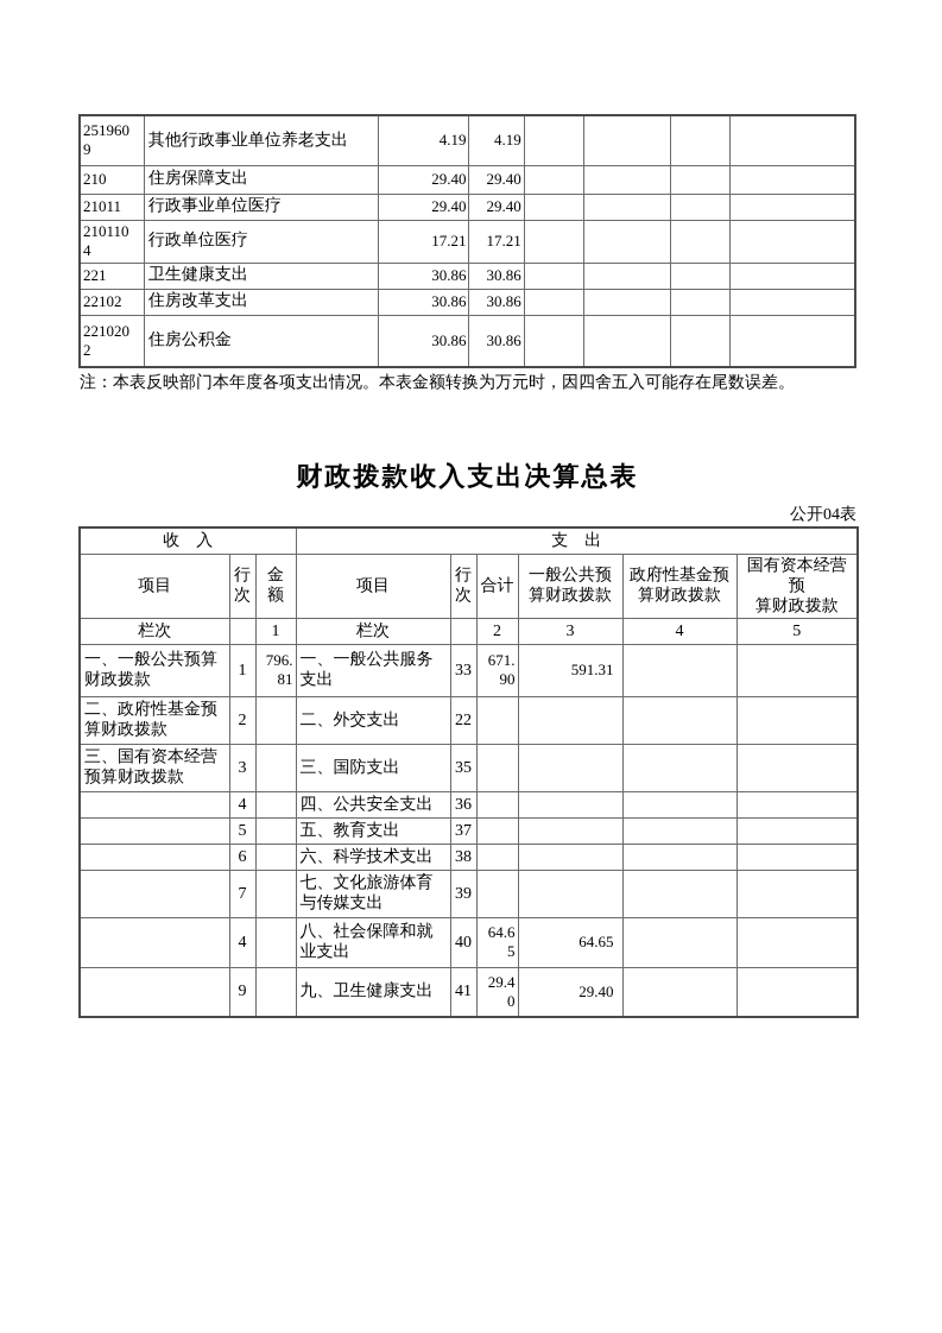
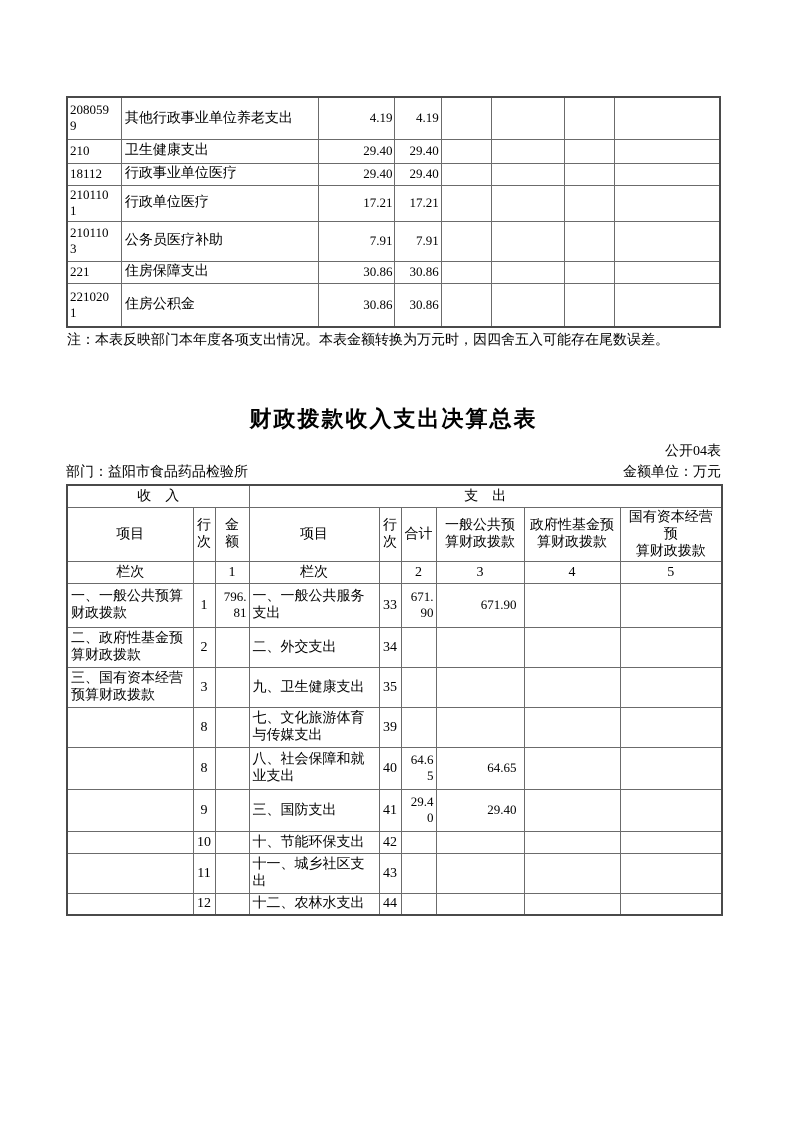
- 251960 9	其他行政事业单位养老支出	4.19	4.19
+ 208059 9	其他行政事业单位养老支出	4.19	4.19
- 210	住房保障支出	29.40	29.40
+ 210	卫生健康支出	29.40	29.40
- 21011	行政事业单位医疗	29.40	29.40
+ 18112	行政事业单位医疗	29.40	29.40
- 210110 4	行政单位医疗	17.21	17.21
+ 210110 1	行政单位医疗	17.21	17.21
+ 210110 3	公务员医疗补助	7.91	7.91
- 221	卫生健康支出	30.86	30.86
+ 221	住房保障支出	30.86	30.86
- 22102	住房改革支出	30.86	30.86
- 221020 2	住房公积金	30.86	30.86
+ 221020 1	住房公积金	30.86	30.86
  注：本表反映部门本年度各项支出情况。本表金额转换为万元时，因四舍五入可能存在尾数误差。
  财政拨款收入支出决算总表
  公开04表
+ 部门：益阳市食品药品检验所
+ 金额单位：万元
  收 入	支 出
  项目	行 次	金额	项目	行 次	合计	一般公共预 算财政拨款	政府性基金预 算财政拨款	国有资本经营预 算财政拨款
  栏次		1	栏次		2	3	4	5
- 一、一般公共预算 财政拨款	1	796. 81	一、一般公共服务 支出	33	671. 90	591.31
+ 一、一般公共预算 财政拨款	1	796. 81	一、一般公共服务 支出	33	671. 90	671.90
- 二、政府性基金预 算财政拨款	2		二、外交支出	22
+ 二、政府性基金预 算财政拨款	2		二、外交支出	34
- 三、国有资本经营 预算财政拨款	3		三、国防支出	35
+ 三、国有资本经营 预算财政拨款	3		九、卫生健康支出	35
- 	4		四、公共安全支出	36
- 	5		五、教育支出	37
- 	6		六、科学技术支出	38
- 	7		七、文化旅游体育 与传媒支出	39
+ 	8		七、文化旅游体育 与传媒支出	39
- 	4		八、社会保障和就 业支出	40	64.6 5	64.65
+ 	8		八、社会保障和就 业支出	40	64.6 5	64.65
- 	9		九、卫生健康支出	41	29.4 0	29.40
+ 	9		三、国防支出	41	29.4 0	29.40
+ 	10		十、节能环保支出	42
+ 	11		十一、城乡社区支 出	43
+ 	12		十二、农林水支出	44
